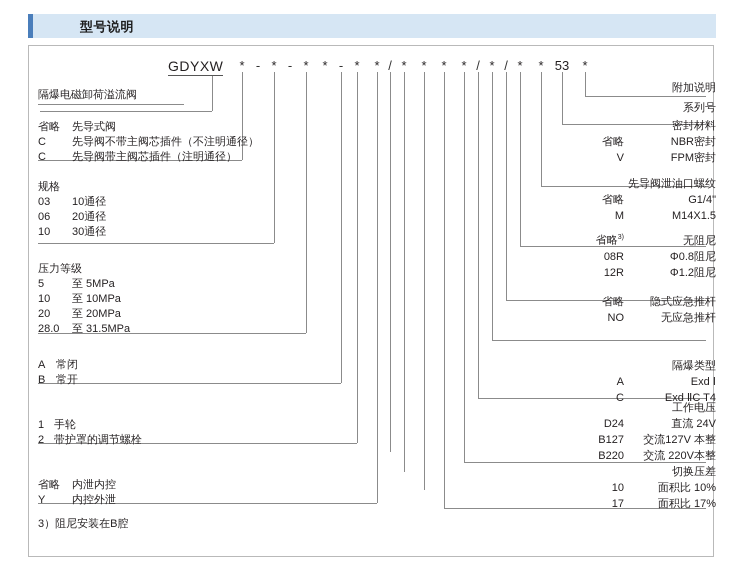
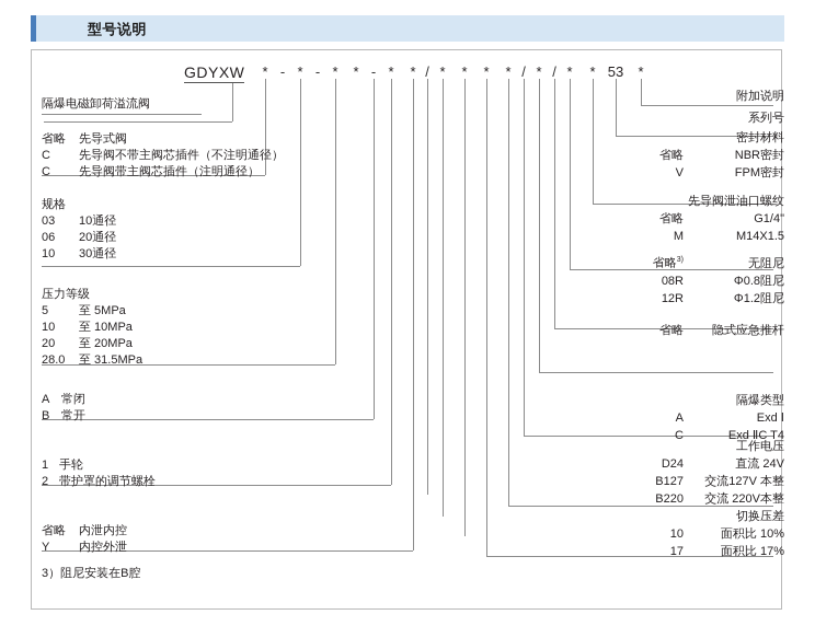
  型号说明
  GDYXW
  *
  -
  *
  -
  *
  *
  -
  *
  *
  /
  *
  *
  *
  *
  /
  *
  /
  *
  *
  53
  *
  隔爆电磁卸荷溢流阀
  省略 先导式阀
  C 先导阀不带主阀芯插件（不注明通径）
  C 先导阀带主阀芯插件（注明通径）
  规格
  03 10通径
  06 20通径
  10 30通径
  压力等级
  5 至 5MPa
  10 至 10MPa
  20 至 20MPa
  28.0 至 31.5MPa
  A 常闭
  B 常开
  1 手轮
  2 带护罩的调节螺栓
  省略 内泄内控
  Y 内控外泄
  附加说明
  系列号
  密封材料
  省略 NBR密封
  V FPM密封
  先导阀泄油口螺纹
  省略 G1/4"
  M M14X1.5
  省略 无阻尼
  08R Φ0.8阻尼
  12R Φ1.2阻尼
  省略 隐式应急推杆
- NO 无应急推杆
  隔爆类型
  A Exd Ⅰ
  C Exd ⅡC T4
  工作电压
  D24 直流 24V
  B127 交流127V 本整
  B220 交流 220V本整
  切换压差
  10 面积比 10%
  17 面积比 17%
  3）阻尼安装在B腔
